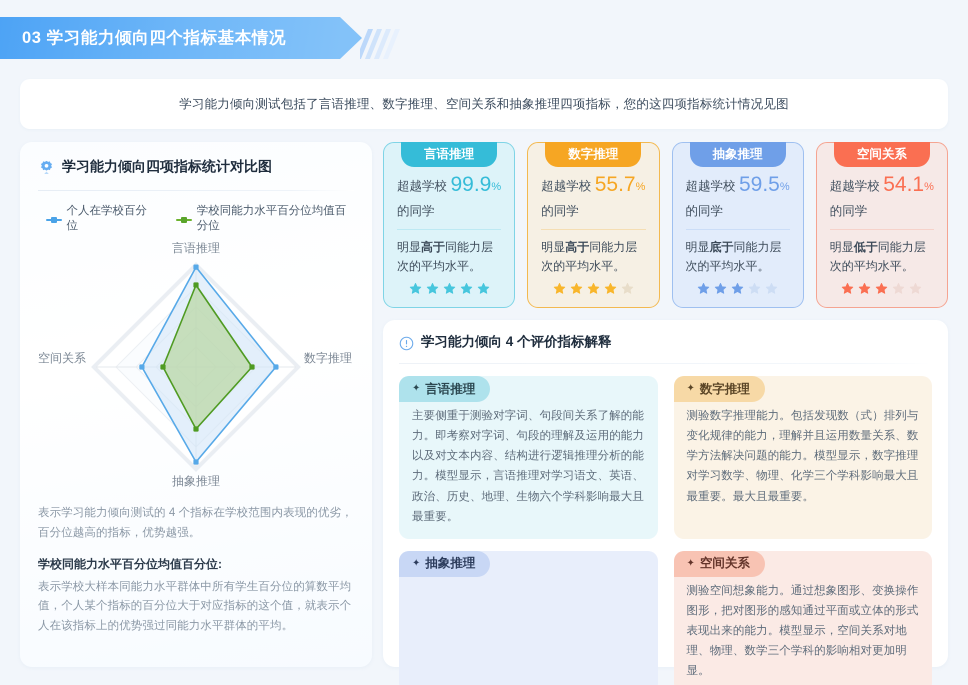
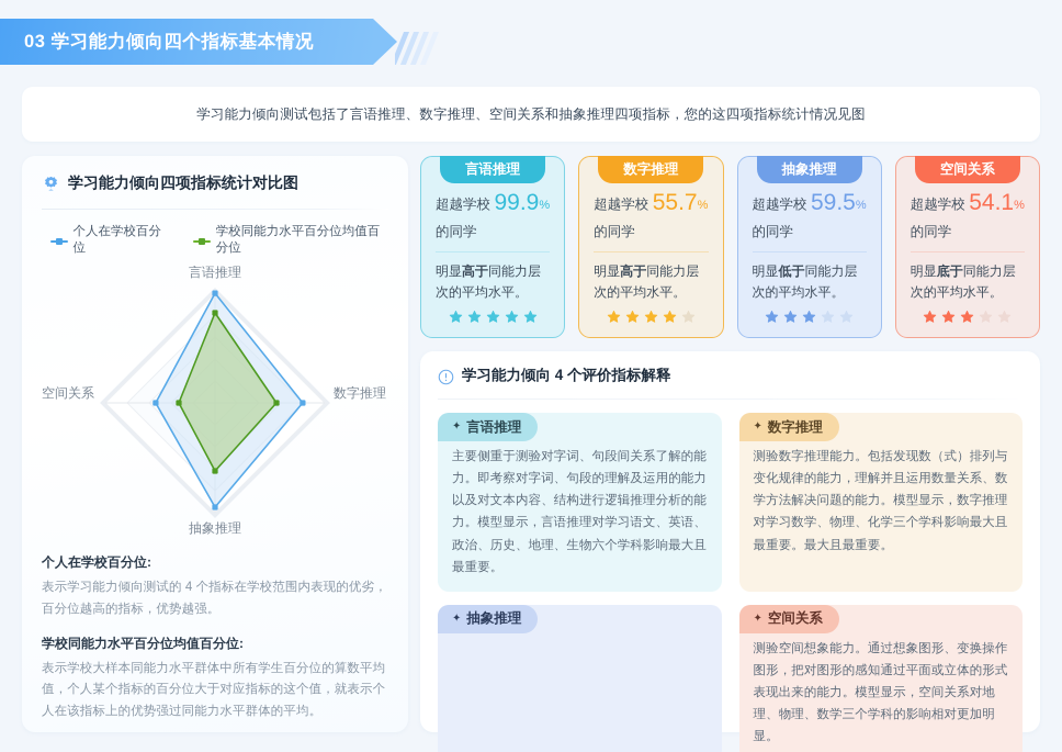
  03 学习能力倾向四个指标基本情况
  学习能力倾向测试包括了言语推理、数字推理、空间关系和抽象推理四项指标，您的这四项指标统计情况见图
  学习能力倾向四项指标统计对比图
  个人在学校百分位
  学校同能力水平百分位均值百分位
  言语推理
  数字推理
  抽象推理
  空间关系
+ 个人在学校百分位:
  表示学习能力倾向测试的 4 个指标在学校范围内表现的优劣，百分位越高的指标，优势越强。
  学校同能力水平百分位均值百分位:
  表示学校大样本同能力水平群体中所有学生百分位的算数平均值，个人某个指标的百分位大于对应指标的这个值，就表示个人在该指标上的优势强过同能力水平群体的平均。
  言语推理
  超越学校 99.9%
  的同学
  明显高于同能力层次的平均水平。
  数字推理
  超越学校 55.7%
  的同学
  明显高于同能力层次的平均水平。
  抽象推理
  超越学校 59.5%
  的同学
- 明显底于同能力层次的平均水平。
+ 明显低于同能力层次的平均水平。
  空间关系
  超越学校 54.1%
  的同学
- 明显低于同能力层次的平均水平。
+ 明显底于同能力层次的平均水平。
  学习能力倾向 4 个评价指标解释
  ✦
  言语推理
  主要侧重于测验对字词、句段间关系了解的能力。即考察对字词、句段的理解及运用的能力以及对文本内容、结构进行逻辑推理分析的能力。模型显示，言语推理对学习语文、英语、政治、历史、地理、生物六个学科影响最大且最重要。
  ✦
  数字推理
  测验数字推理能力。包括发现数（式）排列与变化规律的能力，理解并且运用数量关系、数学方法解决问题的能力。模型显示，数字推理对学习数学、物理、化学三个学科影响最大且最重要。最大且最重要。
  ✦
  抽象推理
  ✦
  空间关系
  测验空间想象能力。通过想象图形、变换操作图形，把对图形的感知通过平面或立体的形式表现出来的能力。模型显示，空间关系对地理、物理、数学三个学科的影响相对更加明显。
